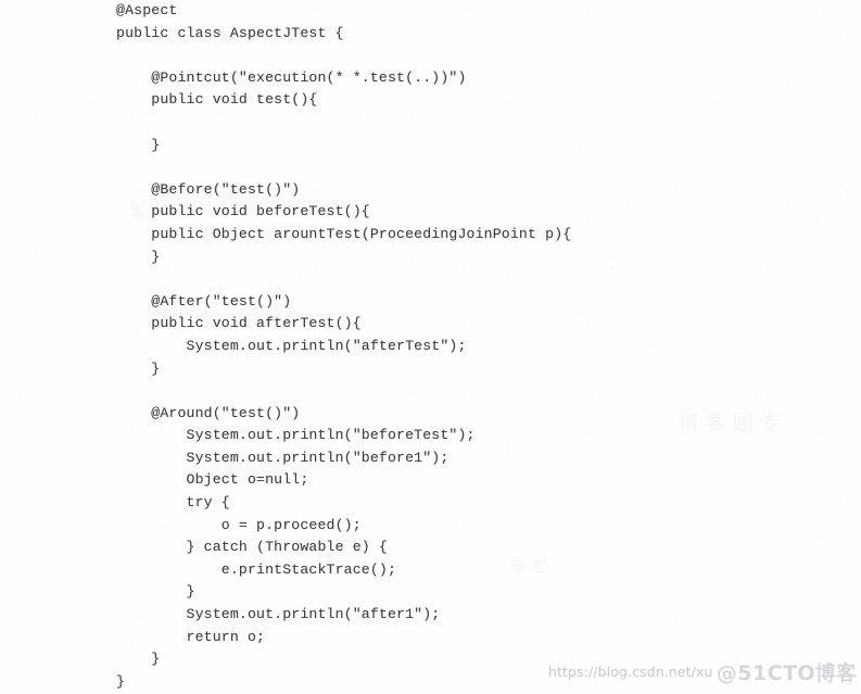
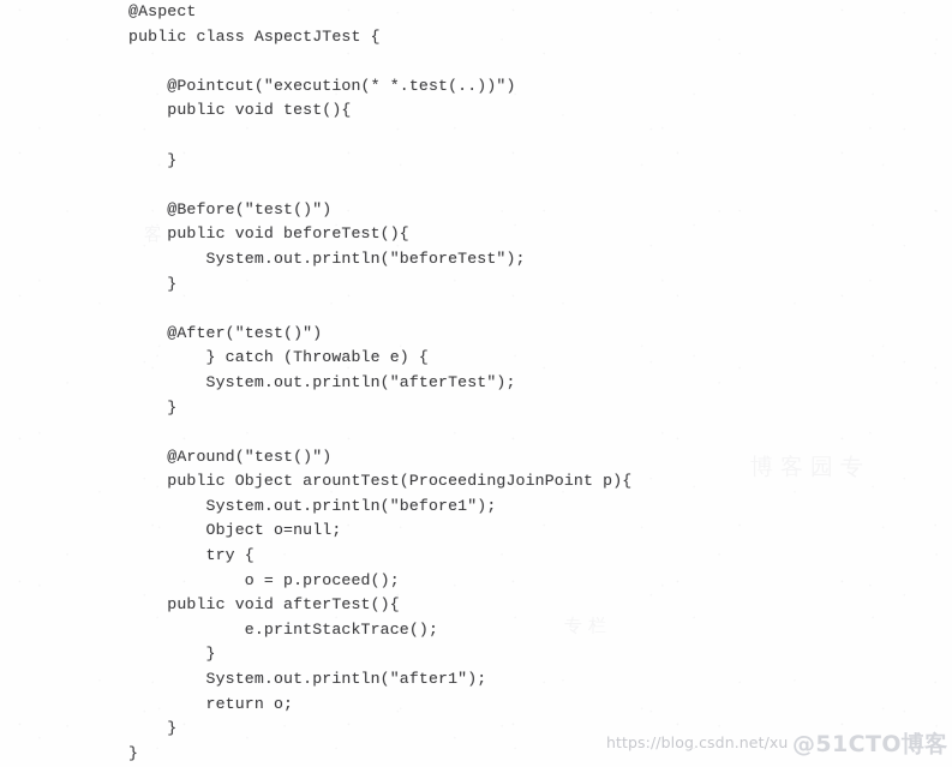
  @Aspect
  public class AspectJTest {
  @Pointcut("execution(* *.test(..))")
  public void test(){
  }
  @Before("test()")
  public void beforeTest(){
- public Object arountTest(ProceedingJoinPoint p){
+ System.out.println("beforeTest");
  }
  @After("test()")
- public void afterTest(){
+ } catch (Throwable e) {
  System.out.println("afterTest");
  }
  @Around("test()")
- System.out.println("beforeTest");
+ public Object arountTest(ProceedingJoinPoint p){
  System.out.println("before1");
  Object o=null;
  try {
  o = p.proceed();
- } catch (Throwable e) {
+ public void afterTest(){
  e.printStackTrace();
  }
  System.out.println("after1");
  return o;
  }
  }
  https://blog.csdn.net/xu
  @51CTO博客
